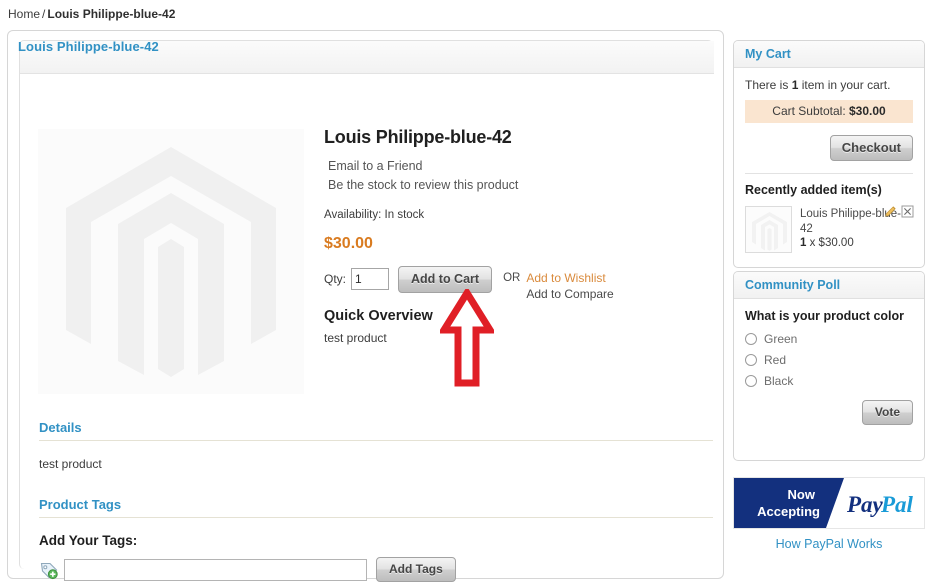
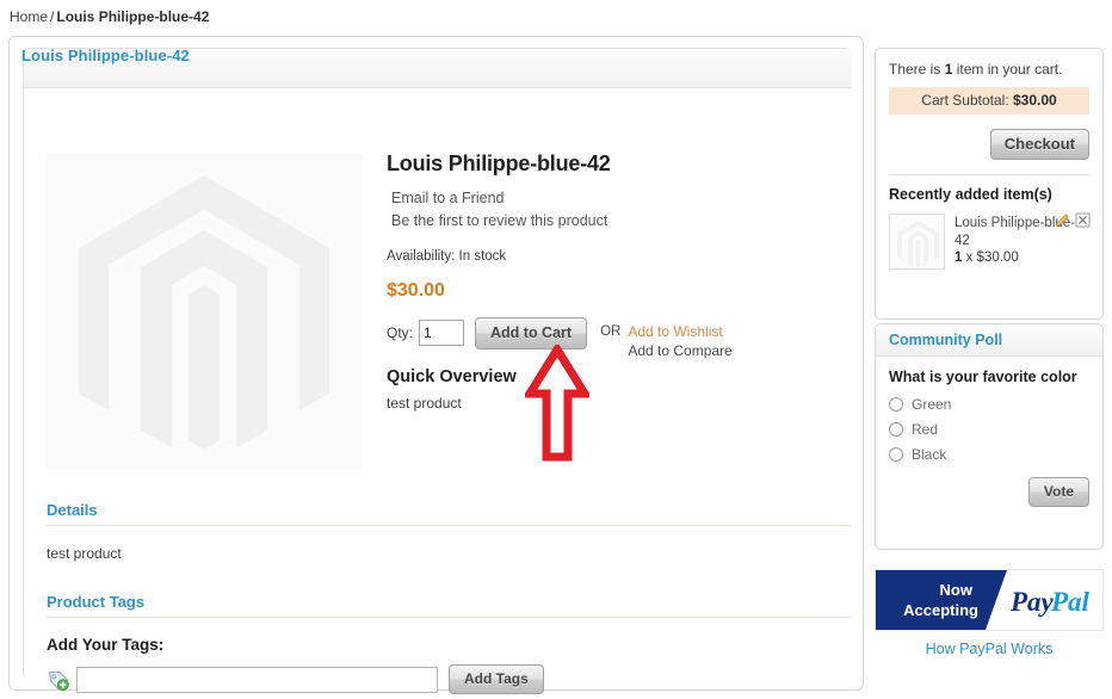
  Home / Louis Philippe-blue-42
  Louis Philippe-blue-42
  Louis Philippe-blue-42
  Email to a Friend
- Be the stock to review this product
+ Be the first to review this product
  Availability: In stock
  $30.00
  Qty:
  1
  Add to Cart
  OR
  Add to Wishlist
  Add to Compare
  Quick Overview
  test product
  Details
  test product
  Product Tags
  Add Your Tags:
  Add Tags
- My Cart
  There is 1 item in your cart.
  Cart Subtotal: $30.00
  Checkout
  Recently added item(s)
  Louis Philippe-ble-42
  1 x $30.00
  Community Poll
- What is your product color
+ What is your favorite color
  Green
  Red
  Black
  Vote
  Now
  Accepting
  Pay
  Pal
  How PayPal Works
